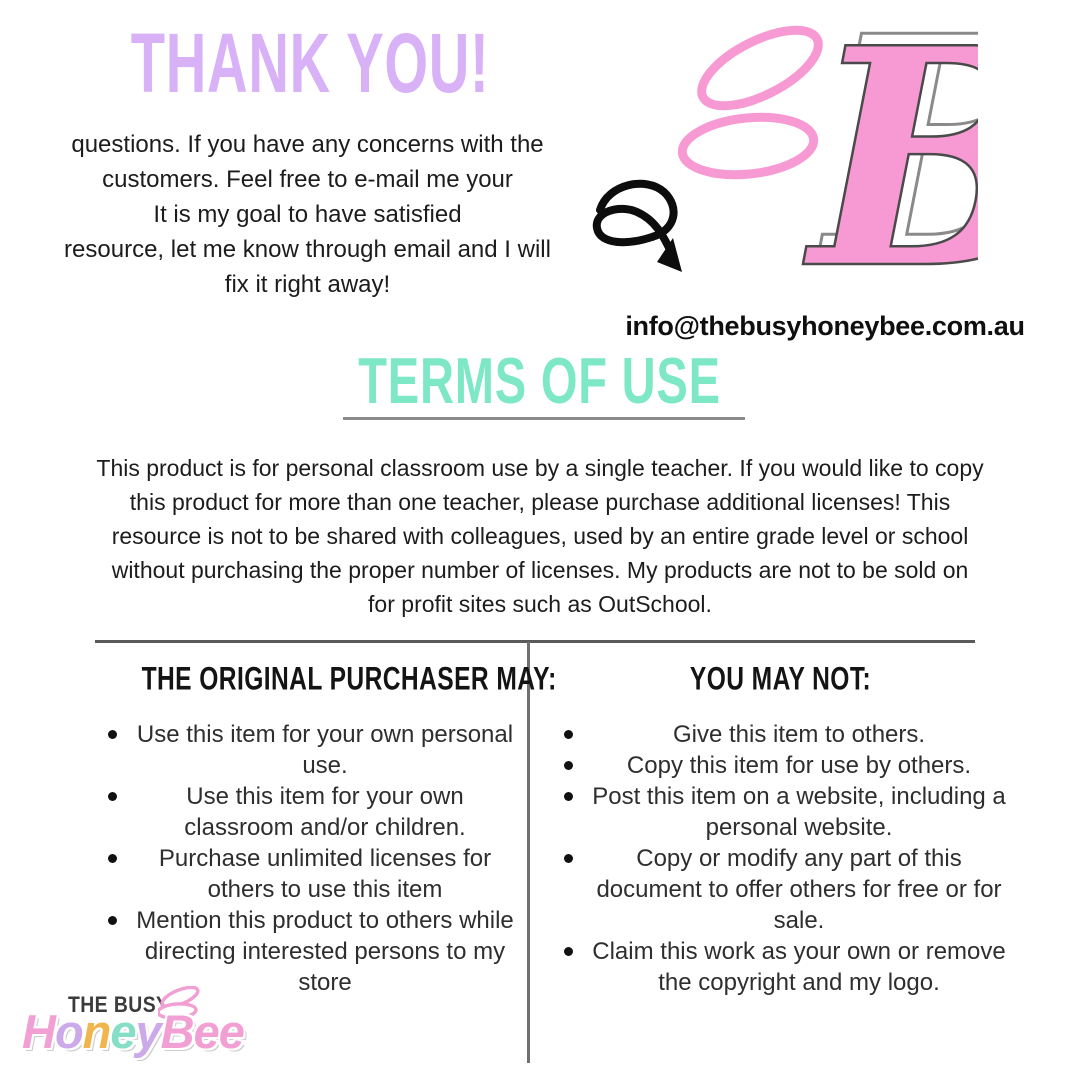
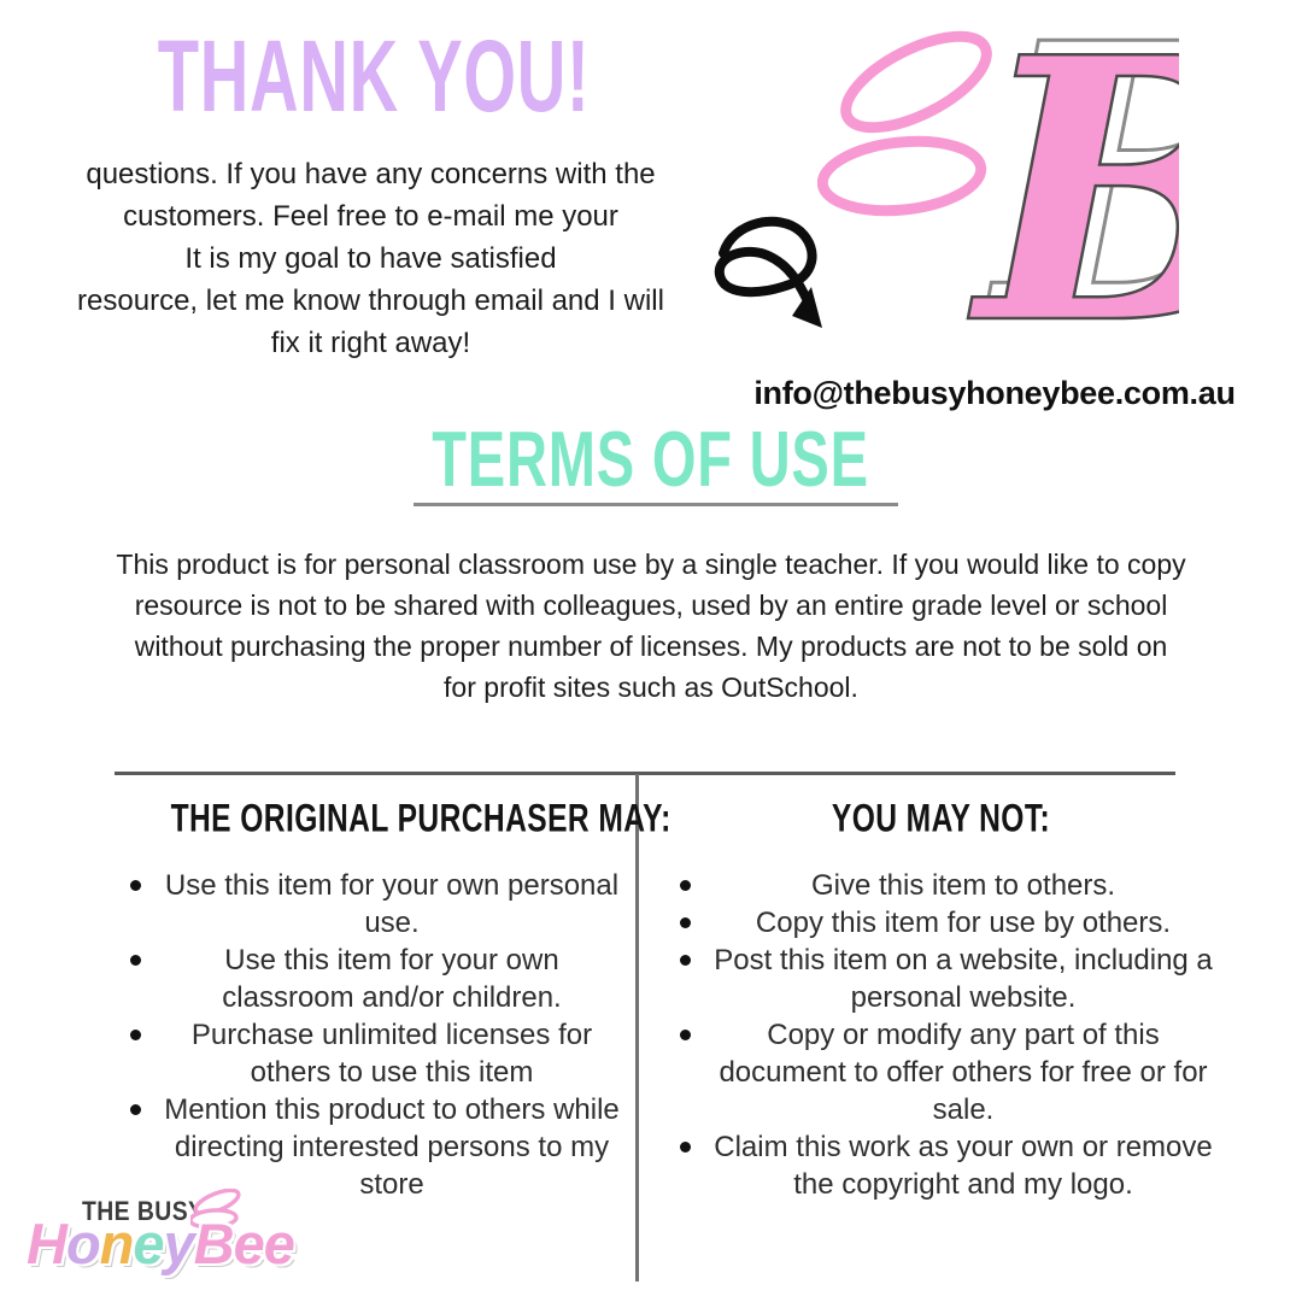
  THANK YOU!
  questions. If you have any concerns with the
  customers. Feel free to e-mail me your
  It is my goal to have satisfied
  resource, let me know through email and I will
  fix it right away!
  B
  info@thebusyhoneybee.com.au
  TERMS OF USE
  This product is for personal classroom use by a single teacher. If you would like to copy
- this product for more than one teacher, please purchase additional licenses! This
  resource is not to be shared with colleagues, used by an entire grade level or school
  without purchasing the proper number of licenses. My products are not to be sold on
  for profit sites such as OutSchool.
  THE ORIGINAL PURCHASER MAY:
  Use this item for your own personal use.
  Use this item for your own classroom and/or children.
  Purchase unlimited licenses for others to use this item
  Mention this product to others while directing interested persons to my store
  YOU MAY NOT:
  Give this item to others.
  Copy this item for use by others.
  Post this item on a website, including a personal website.
  Copy or modify any part of this document to offer others for free or for sale.
  Claim this work as your own or remove the copyright and my logo.
  THE BUS
  HoneyBee
